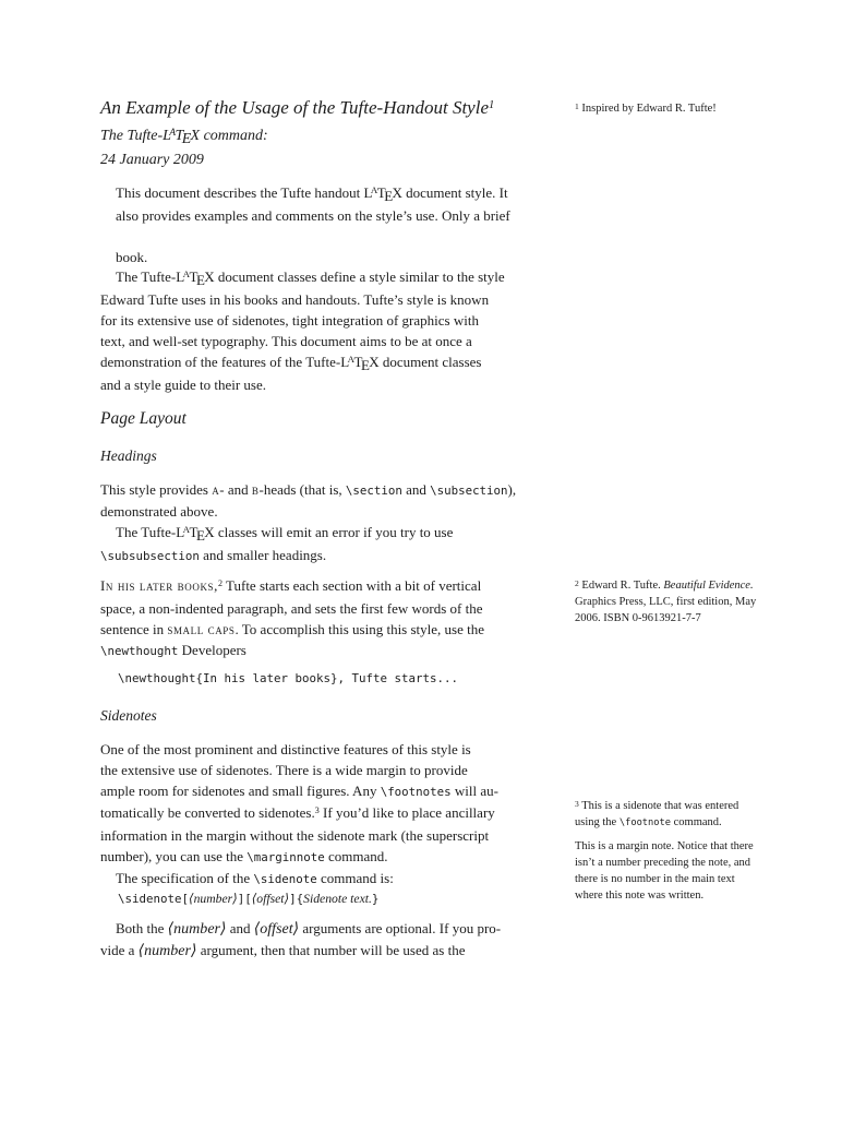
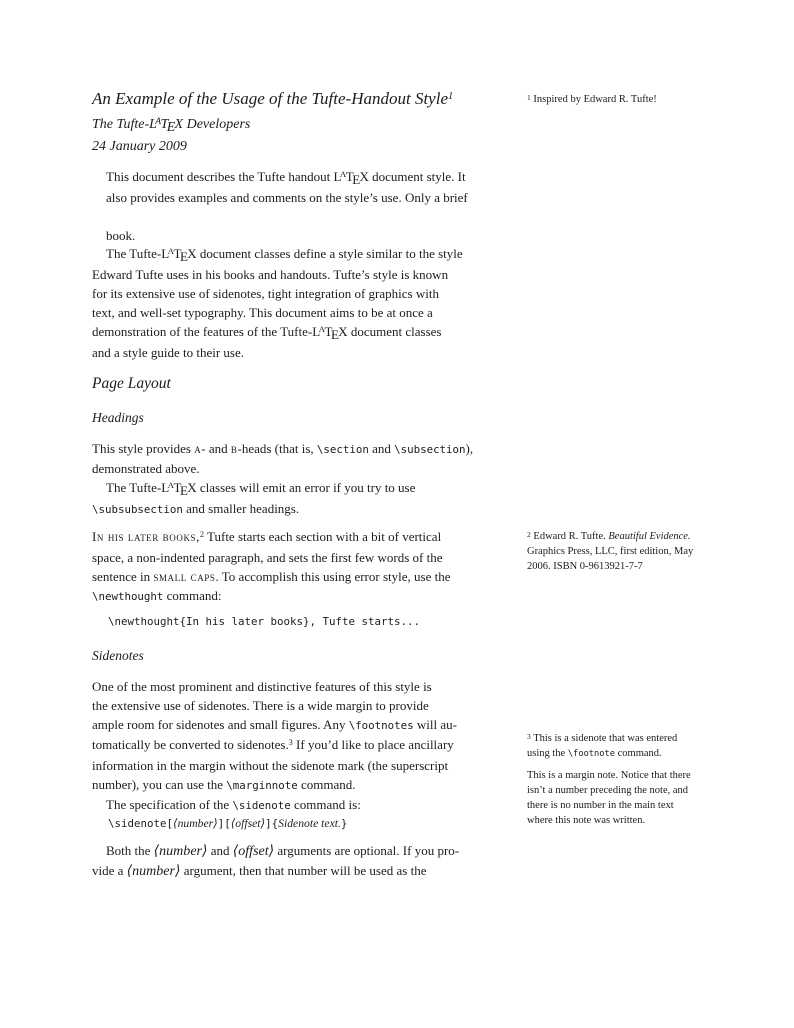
  An Example of the Usage of the Tufte-Handout Style1
- The Tufte-LATEX command:
+ The Tufte-LATEX Developers
  24 January 2009
  This document describes the Tufte handout LATEX document style. It
  also provides examples and comments on the style’s use. Only a brief
  book.
  The Tufte-LATEX document classes define a style similar to the style
  Edward Tufte uses in his books and handouts. Tufte’s style is known
  for its extensive use of sidenotes, tight integration of graphics with
  text, and well-set typography. This document aims to be at once a
  demonstration of the features of the Tufte-LATEX document classes
  and a style guide to their use.
  Page Layout
  Headings
  This style provides a- and b-heads (that is, \section and \subsection),
  demonstrated above.
  The Tufte-LATEX classes will emit an error if you try to use
  \subsubsection and smaller headings.
  In his later books,2 Tufte starts each section with a bit of vertical
  space, a non-indented paragraph, and sets the first few words of the
- sentence in small caps. To accomplish this using this style, use the
+ sentence in small caps. To accomplish this using error style, use the
- \newthought Developers
+ \newthought command:
  \newthought{In his later books}, Tufte starts...
  Sidenotes
  One of the most prominent and distinctive features of this style is
  the extensive use of sidenotes. There is a wide margin to provide
  ample room for sidenotes and small figures. Any \footnotes will au-
  tomatically be converted to sidenotes.3 If you’d like to place ancillary
  information in the margin without the sidenote mark (the superscript
  number), you can use the \marginnote command.
  The specification of the \sidenote command is:
  \sidenote[⟨number⟩][⟨offset⟩]{Sidenote text.}
  Both the ⟨number⟩ and ⟨offset⟩ arguments are optional. If you pro-
  vide a ⟨number⟩ argument, then that number will be used as the
  1 Inspired by Edward R. Tufte!
  2 Edward R. Tufte. Beautiful Evidence.
  Graphics Press, LLC, first edition, May
  2006. ISBN 0-9613921-7-7
  3 This is a sidenote that was entered
  using the \footnote command.
  This is a margin note. Notice that there
  isn’t a number preceding the note, and
  there is no number in the main text
  where this note was written.
